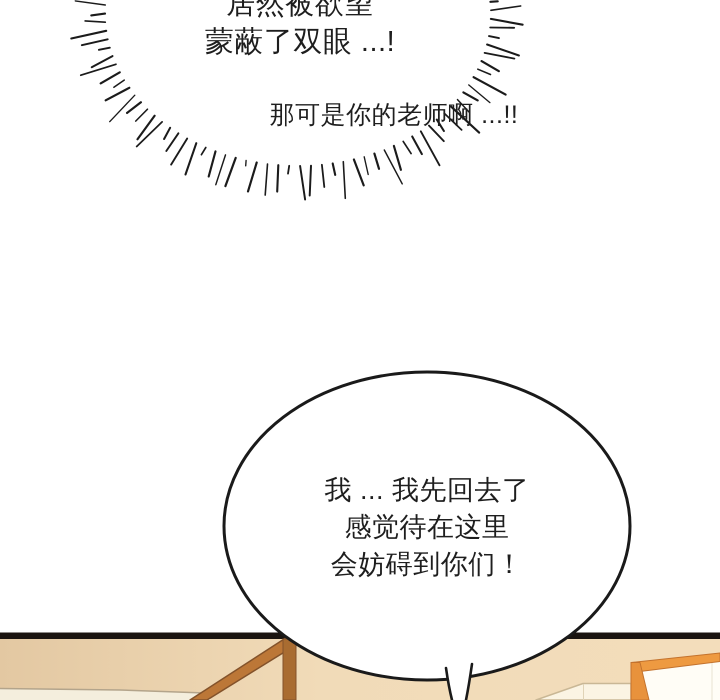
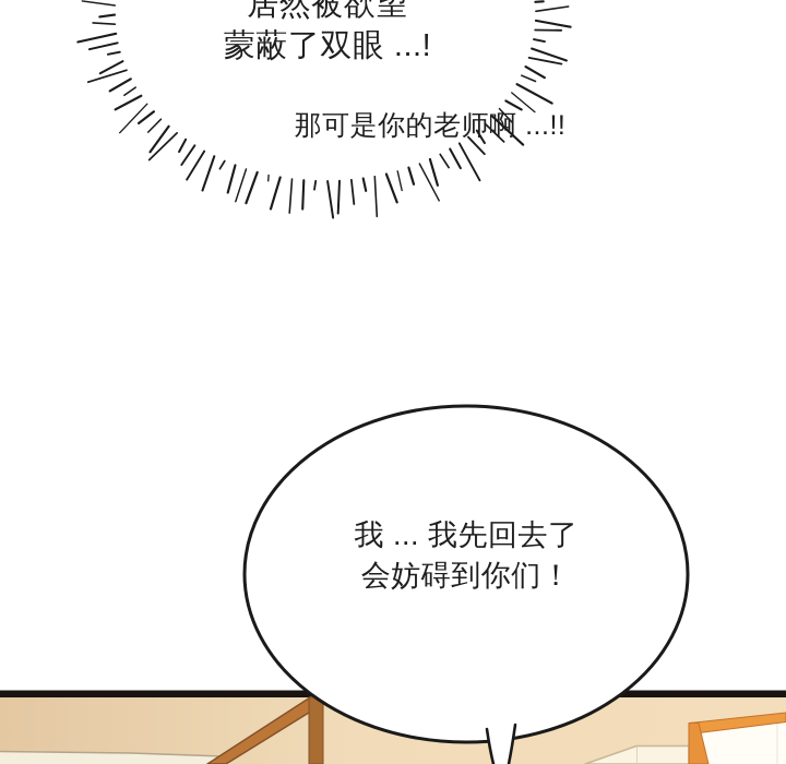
  居然被欲望
  蒙蔽了双眼 ...!
  那可是你的老师啊 ...!!
  我 ... 我先回去了
- 感觉待在这里
  会妨碍到你们！
